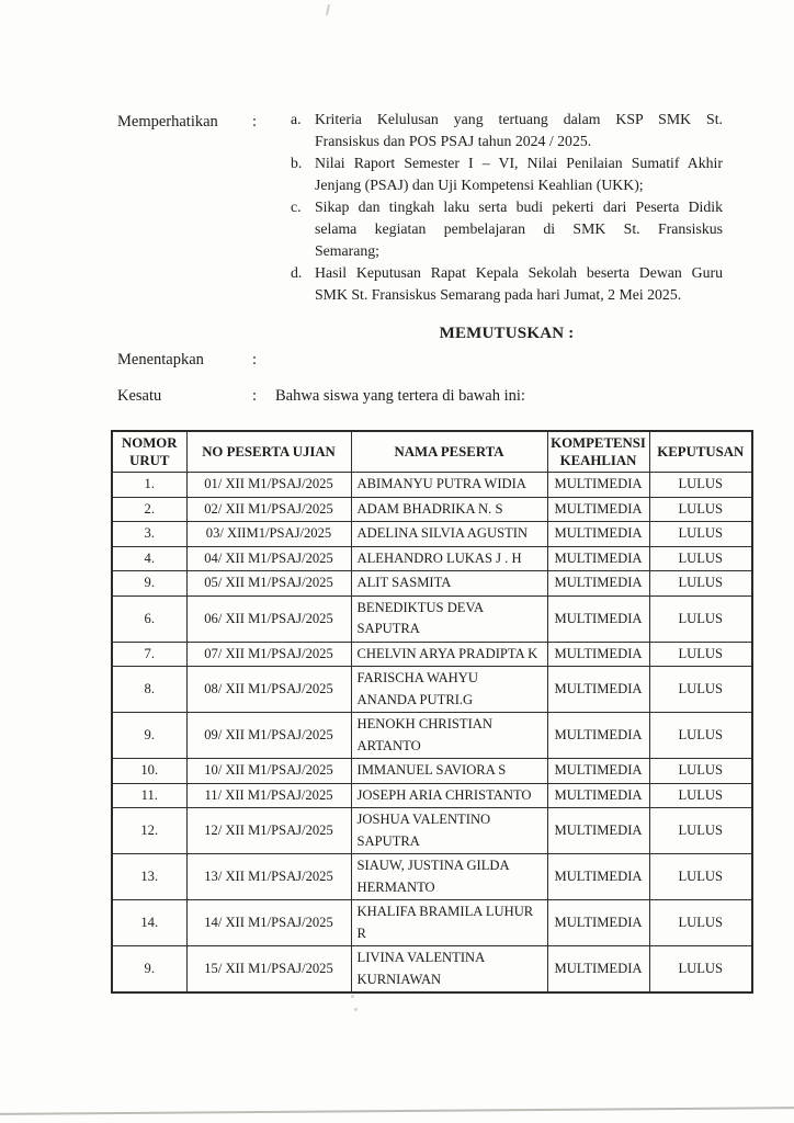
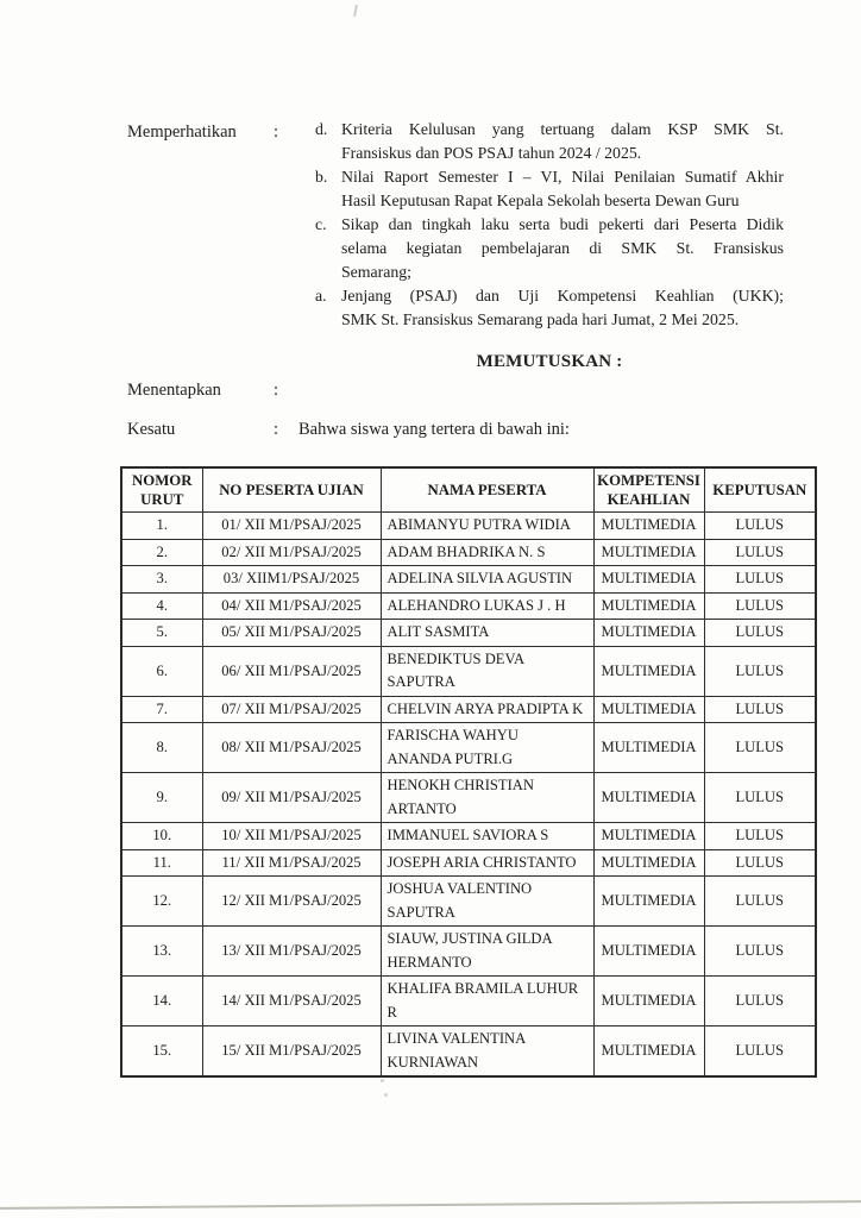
  Memperhatikan
  :
- a.
+ d.
  Kriteria Kelulusan yang tertuang dalam KSP SMK St.
  Fransiskus dan POS PSAJ tahun 2024 / 2025.
  b.
  Nilai Raport Semester I – VI, Nilai Penilaian Sumatif Akhir
- Jenjang (PSAJ) dan Uji Kompetensi Keahlian (UKK);
+ Hasil Keputusan Rapat Kepala Sekolah beserta Dewan Guru
  c.
  Sikap dan tingkah laku serta budi pekerti dari Peserta Didik
  selama kegiatan pembelajaran di SMK St. Fransiskus
  Semarang;
- d.
+ a.
- Hasil Keputusan Rapat Kepala Sekolah beserta Dewan Guru
+ Jenjang (PSAJ) dan Uji Kompetensi Keahlian (UKK);
  SMK St. Fransiskus Semarang pada hari Jumat, 2 Mei 2025.
  MEMUTUSKAN :
  Menentapkan
  :
  Kesatu
  :
  Bahwa siswa yang tertera di bawah ini:
  NOMOR URUT	NO PESERTA UJIAN	NAMA PESERTA	KOMPETENSI KEAHLIAN	KEPUTUSAN
  1.	01/ XII M1/PSAJ/2025	ABIMANYU PUTRA WIDIA	MULTIMEDIA	LULUS
  2.	02/ XII M1/PSAJ/2025	ADAM BHADRIKA N. S	MULTIMEDIA	LULUS
  3.	03/ XIIM1/PSAJ/2025	ADELINA SILVIA AGUSTIN	MULTIMEDIA	LULUS
  4.	04/ XII M1/PSAJ/2025	ALEHANDRO LUKAS J . H	MULTIMEDIA	LULUS
- 9.	05/ XII M1/PSAJ/2025	ALIT SASMITA	MULTIMEDIA	LULUS
+ 5.	05/ XII M1/PSAJ/2025	ALIT SASMITA	MULTIMEDIA	LULUS
  6.	06/ XII M1/PSAJ/2025	BENEDIKTUS DEVA SAPUTRA	MULTIMEDIA	LULUS
  7.	07/ XII M1/PSAJ/2025	CHELVIN ARYA PRADIPTA K	MULTIMEDIA	LULUS
  8.	08/ XII M1/PSAJ/2025	FARISCHA WAHYU ANANDA PUTRI.G	MULTIMEDIA	LULUS
  9.	09/ XII M1/PSAJ/2025	HENOKH CHRISTIAN ARTANTO	MULTIMEDIA	LULUS
  10.	10/ XII M1/PSAJ/2025	IMMANUEL SAVIORA S	MULTIMEDIA	LULUS
  11.	11/ XII M1/PSAJ/2025	JOSEPH ARIA CHRISTANTO	MULTIMEDIA	LULUS
  12.	12/ XII M1/PSAJ/2025	JOSHUA VALENTINO SAPUTRA	MULTIMEDIA	LULUS
  13.	13/ XII M1/PSAJ/2025	SIAUW, JUSTINA GILDA HERMANTO	MULTIMEDIA	LULUS
  14.	14/ XII M1/PSAJ/2025	KHALIFA BRAMILA LUHUR R	MULTIMEDIA	LULUS
- 9.	15/ XII M1/PSAJ/2025	LIVINA VALENTINA KURNIAWAN	MULTIMEDIA	LULUS
+ 15.	15/ XII M1/PSAJ/2025	LIVINA VALENTINA KURNIAWAN	MULTIMEDIA	LULUS
